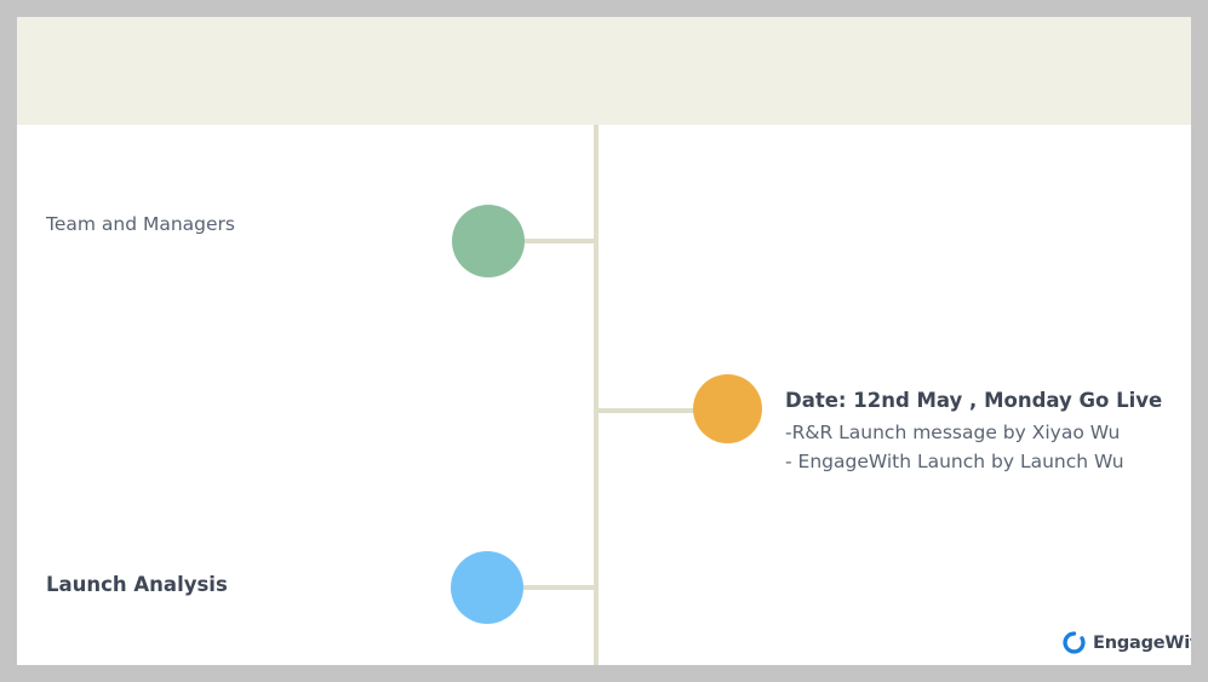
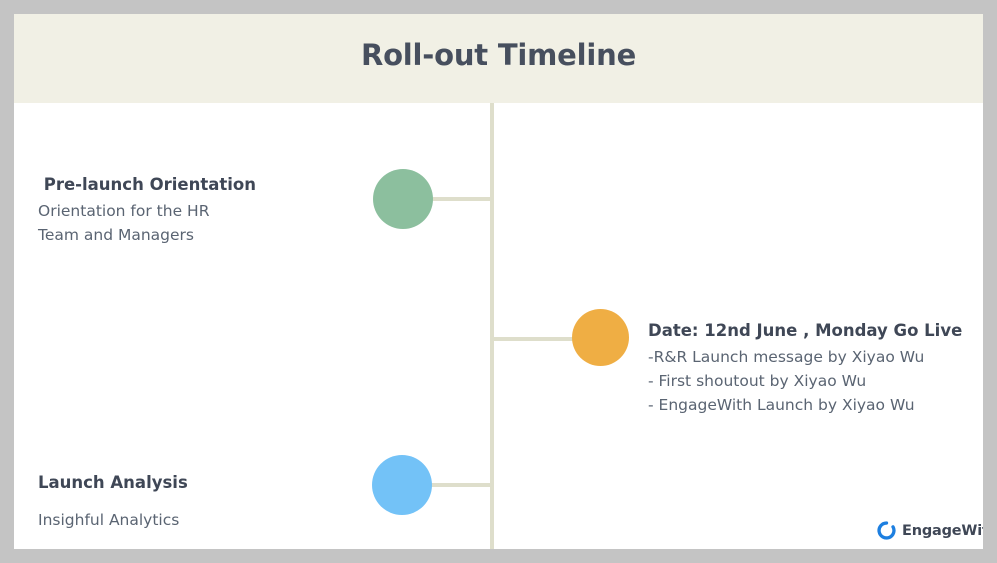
+ Roll-out Timeline
+ Pre-launch Orientation
+ Orientation for the HR
  Team and Managers
- Date: 12nd May , Monday Go Live
+ Date: 12nd June , Monday Go Live
  -R&R Launch message by Xiyao Wu
+ - First shoutout by Xiyao Wu
- - EngageWith Launch by Launch Wu
+ - EngageWith Launch by Xiyao Wu
  Launch Analysis
+ Insighful Analytics
  EngageWi
